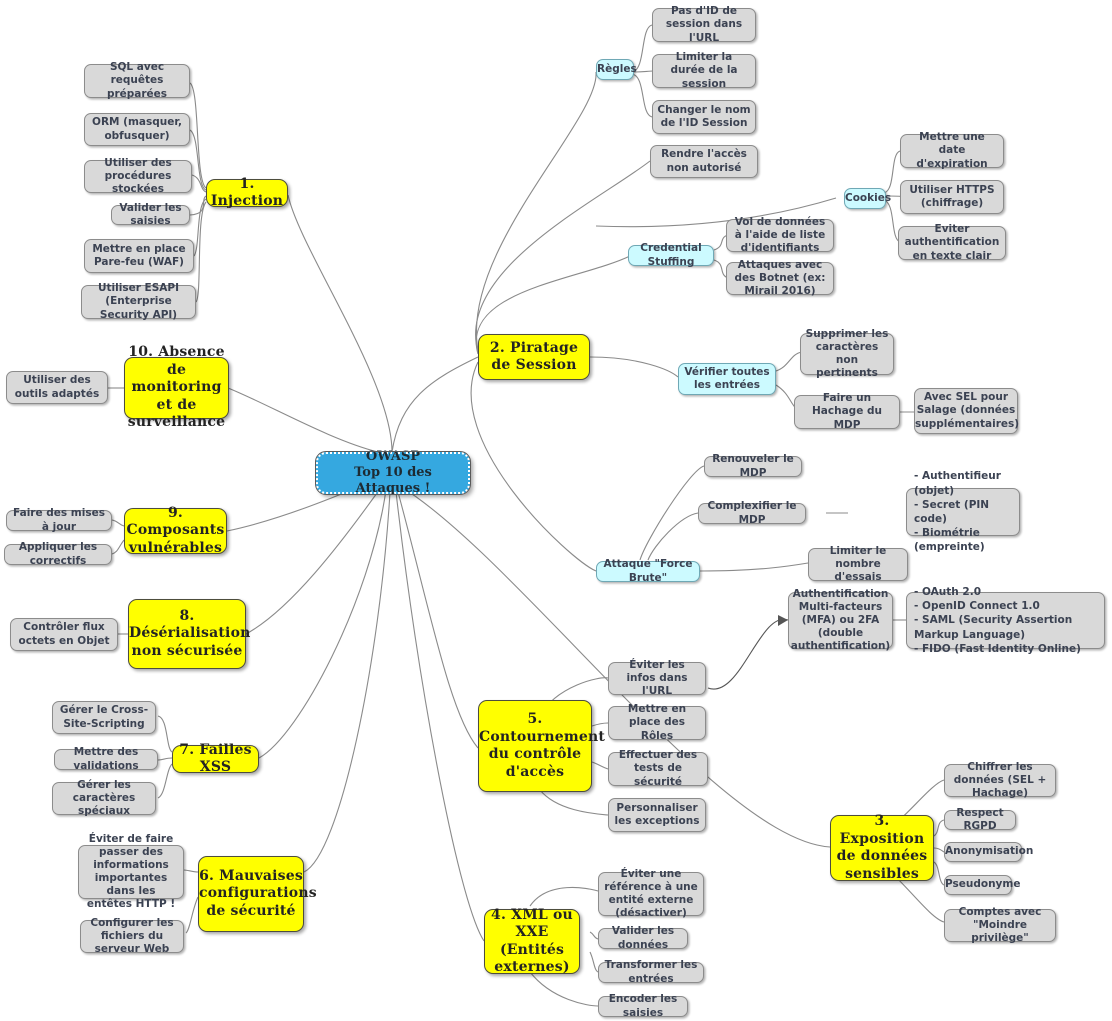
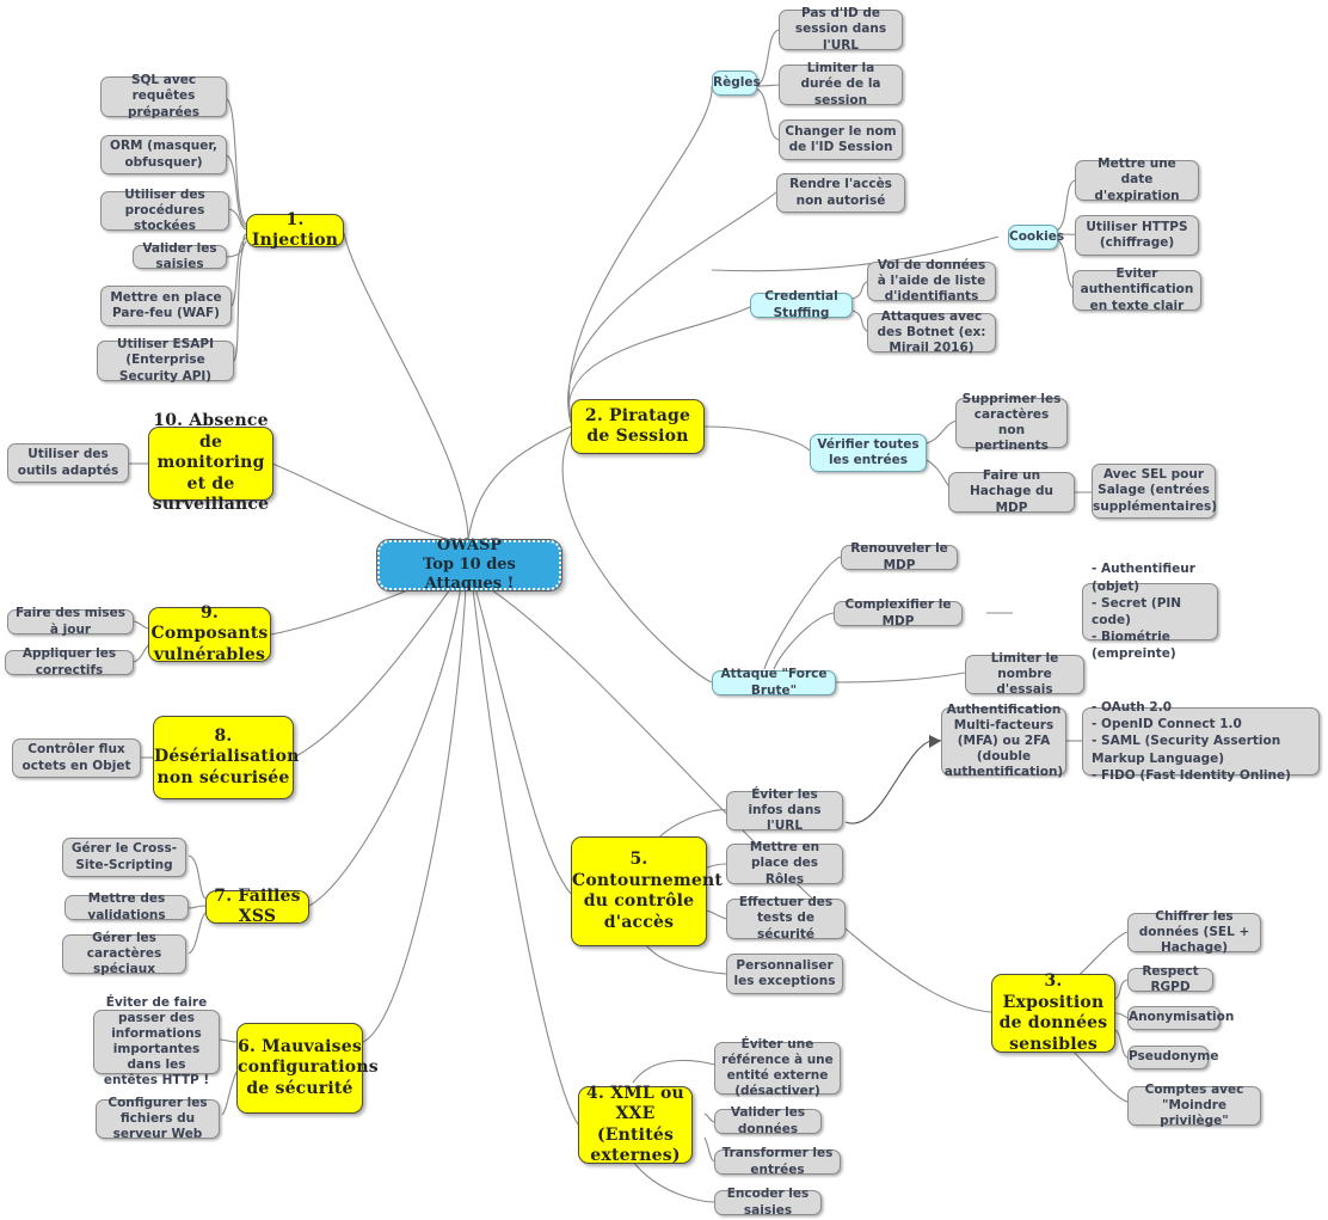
  OWASP
  Top 10 des Attaques !
  1. Injection
  SQL avec requêtes préparées
  ORM (masquer, obfusquer)
  Utiliser des procédures stockées
  Valider les saisies
  Mettre en place Pare-feu (WAF)
  Utiliser ESAPI (Enterprise Security API)
  2. Piratage de Session
  Règles
  Pas d'ID de session dans l'URL
  Limiter la durée de la session
  Changer le nom de l'ID Session
  Rendre l'accès non autorisé
  Cookies
  Mettre une date d'expiration
  Utiliser HTTPS (chiffrage)
  Eviter authentification en texte clair
  Credential Stuffing
  Vol de données à l'aide de liste d'identifiants
  Attaques avec des Botnet (ex: Mirail 2016)
  Vérifier toutes les entrées
  Supprimer les caractères non pertinents
  Faire un Hachage du MDP
- Avec SEL pour Salage (données supplémentaires)
+ Avec SEL pour Salage (entrées supplémentaires)
  Attaque "Force Brute"
  Renouveler le MDP
  Complexifier le MDP
  - Authentifieur (objet)
  - Secret (PIN code)
  - Biométrie (empreinte)
  Limiter le nombre d'essais
  Authentification Multi-facteurs (MFA) ou 2FA (double authentification)
  - OAuth 2.0
  - OpenID Connect 1.0
  - SAML (Security Assertion Markup Language)
  - FIDO (Fast Identity Online)
  3. Exposition de données sensibles
  Chiffrer les données (SEL + Hachage)
  Respect RGPD
  Anonymisation
  Pseudonyme
  Comptes avec "Moindre privilège"
  4. XML ou XXE (Entités externes)
  Éviter une référence à une entité externe (désactiver)
  Valider les données
  Transformer les entrées
  Encoder les saisies
  5. Contournement du contrôle d'accès
  Éviter les infos dans l'URL
  Mettre en place des Rôles
  Effectuer des tests de sécurité
  Personnaliser les exceptions
  6. Mauvaises configurations de sécurité
  Éviter de faire passer des informations importantes dans les entêtes HTTP !
  Configurer les fichiers du serveur Web
  7. Failles XSS
  Gérer le Cross-Site-Scripting
  Mettre des validations
  Gérer les caractères spéciaux
  8. Désérialisation non sécurisée
  Contrôler flux octets en Objet
  9. Composants vulnérables
  Faire des mises à jour
  Appliquer les correctifs
  10. Absence de monitoring et de surveillance
  Utiliser des outils adaptés
